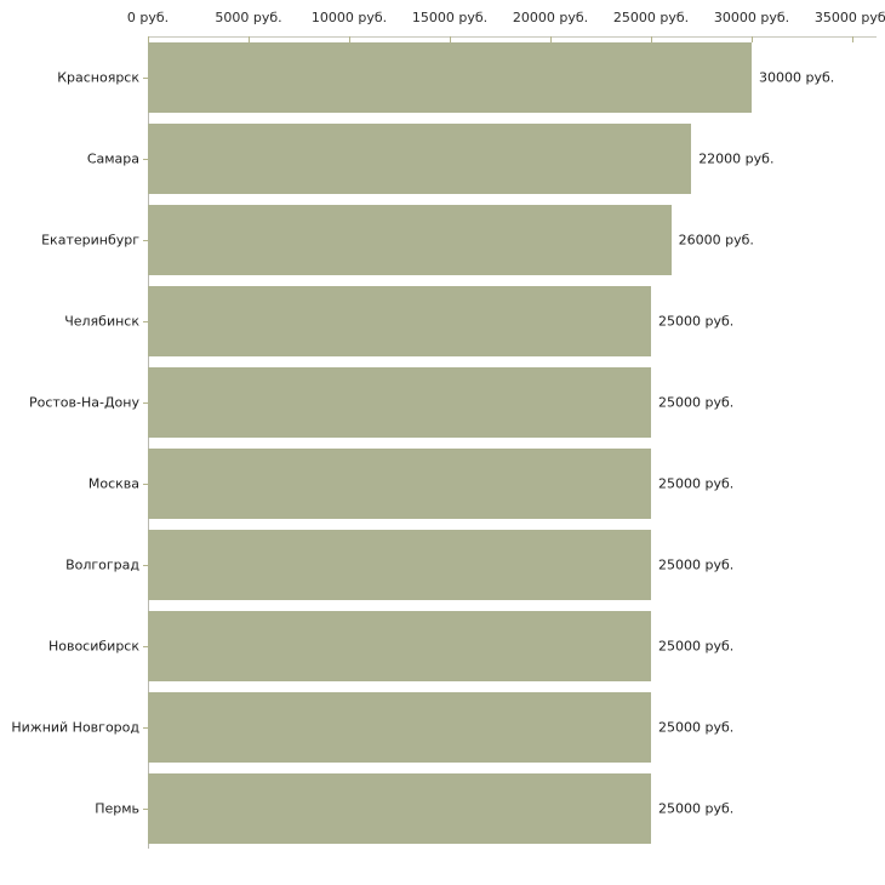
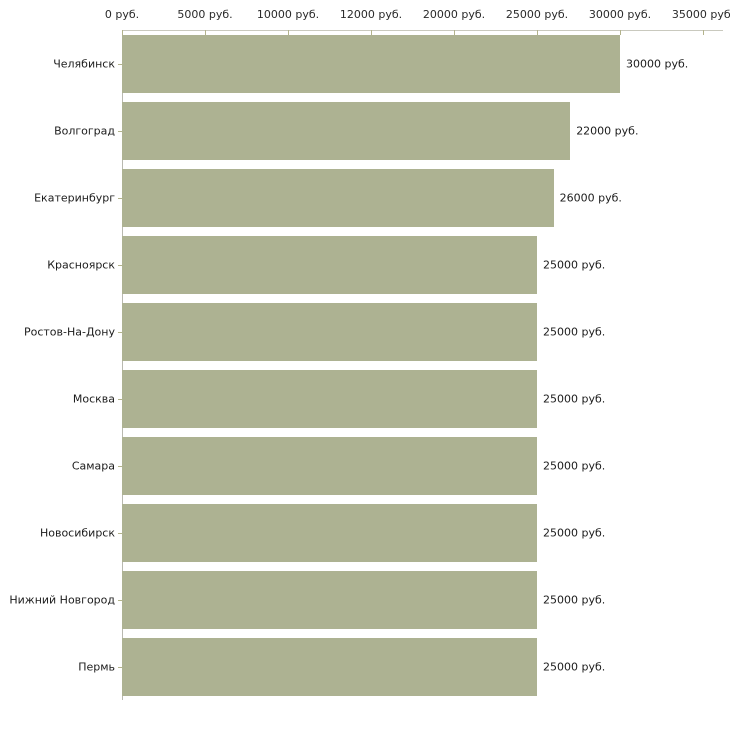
  0 руб.
  5000 руб.
  10000 руб.
- 15000 руб.
+ 12000 руб.
  20000 руб.
  25000 руб.
  30000 руб.
  35000 руб
- Красноярск
+ Челябинск
  30000 руб.
- Самара
+ Волгоград
  22000 руб.
  Екатеринбург
  26000 руб.
- Челябинск
+ Красноярск
  25000 руб.
  Ростов-На-Дону
  25000 руб.
  Москва
  25000 руб.
- Волгоград
+ Самара
  25000 руб.
  Новосибирск
  25000 руб.
  Нижний Новгород
  25000 руб.
  Пермь
  25000 руб.
